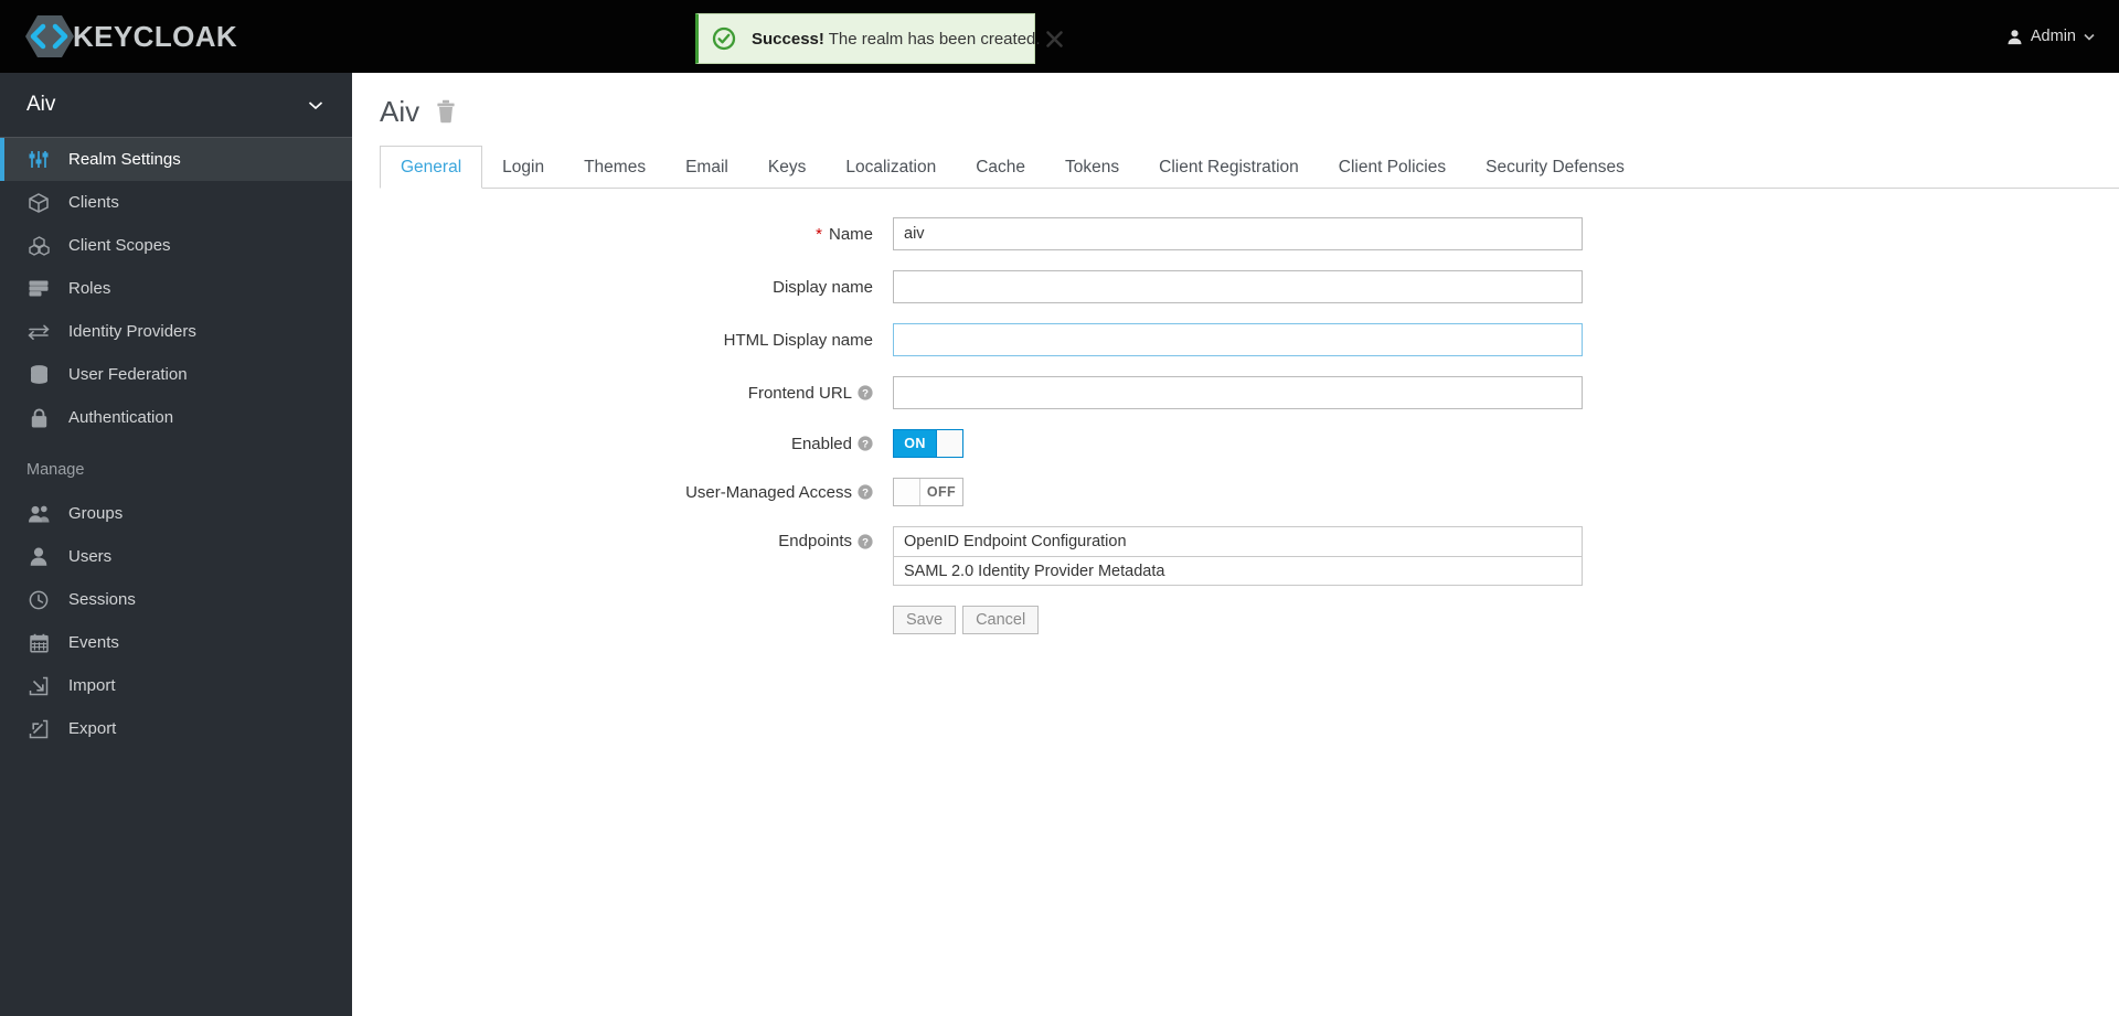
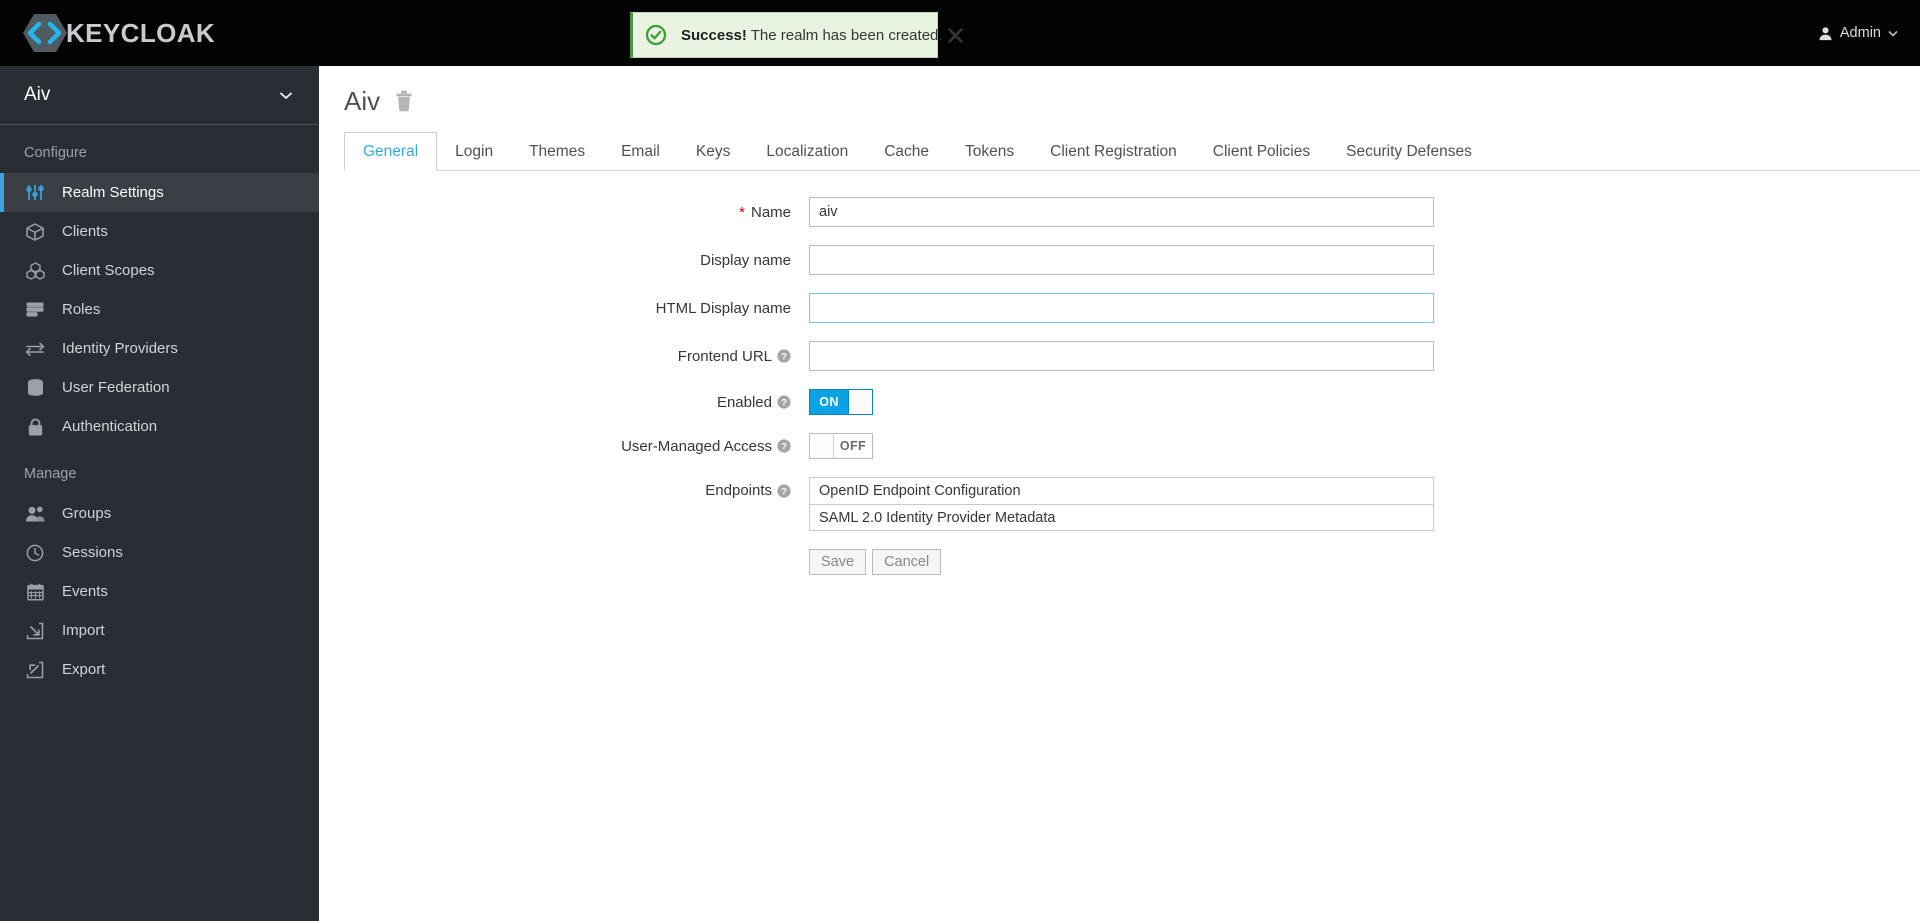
  KEYCLOAK
  Admin
  Success! The realm has been created.
  Aiv
+ Configure
  Realm Settings
  Clients
  Client Scopes
  Roles
  Identity Providers
  User Federation
  Authentication
  Manage
  Groups
- Users
  Sessions
  Events
  Import
  Export
  Aiv
  General
  Login
  Themes
  Email
  Keys
  Localization
  Cache
  Tokens
  Client Registration
  Client Policies
  Security Defenses
  *
  Name
  aiv
  Display name
  HTML Display name
  Frontend URL
  ?
  Enabled
  ?
  ON
  User-Managed Access
  ?
  OFF
  Endpoints
  ?
  OpenID Endpoint Configuration
  SAML 2.0 Identity Provider Metadata
  Save
  Cancel
